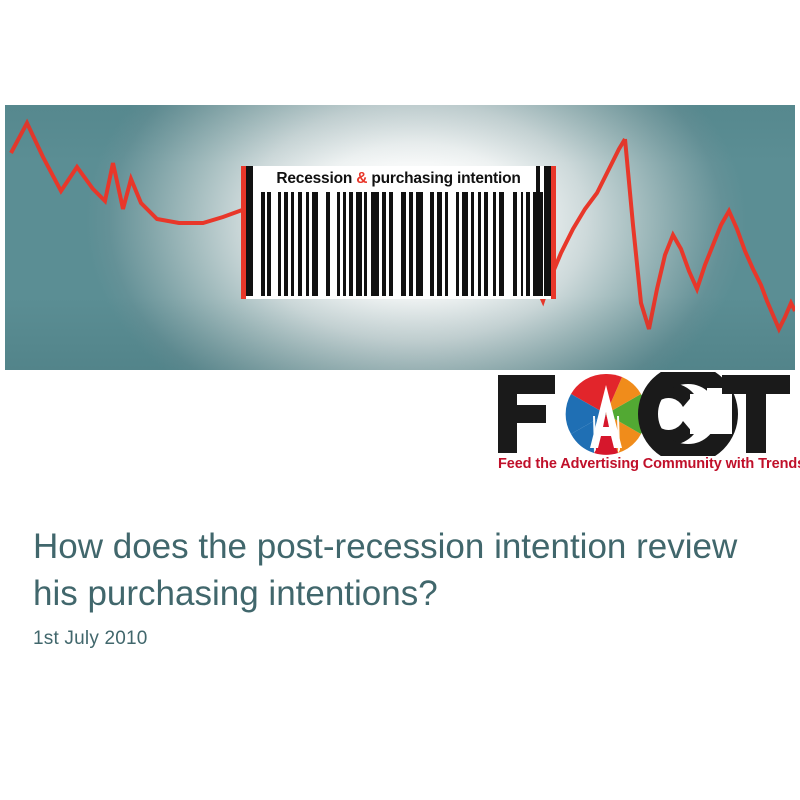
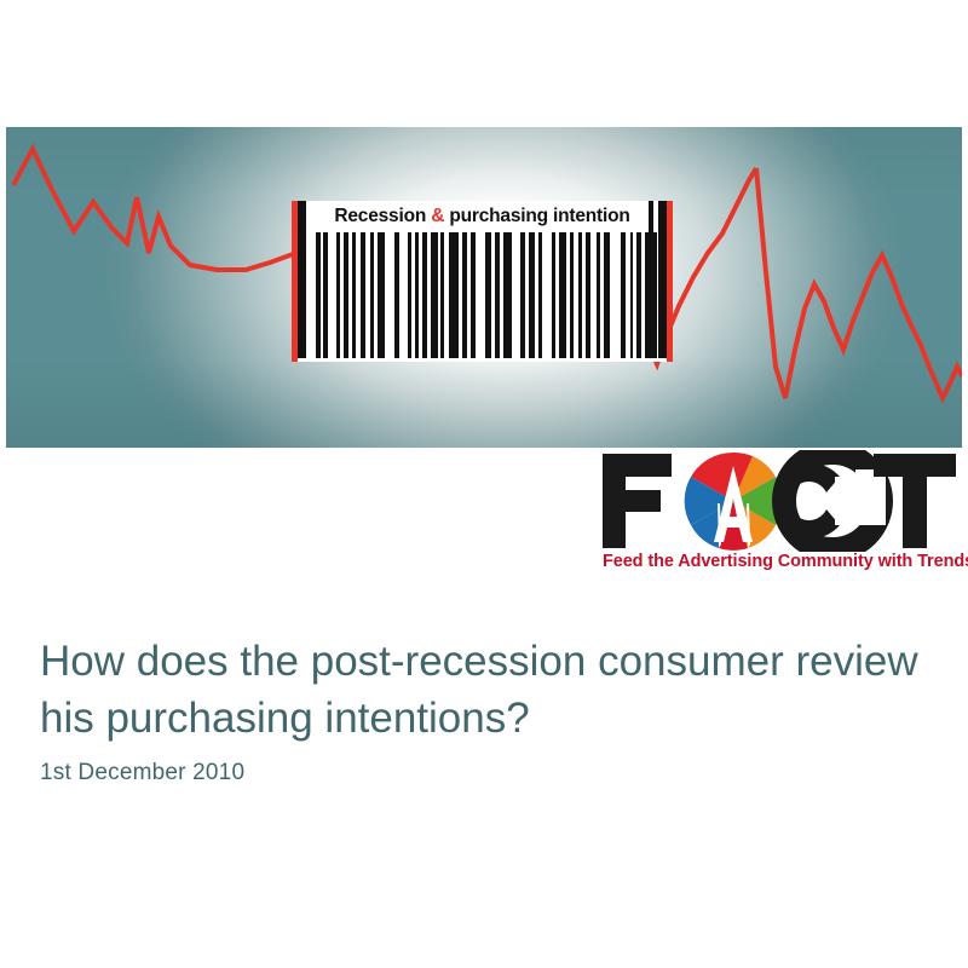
  Recession & purchasing intention
  Feed the Advertising Community with Trend
- How does the post-recession intention review his purchasing intentions?
+ How does the post-recession consumer review his purchasing intentions?
- 1st July 2010
+ 1st December 2010
